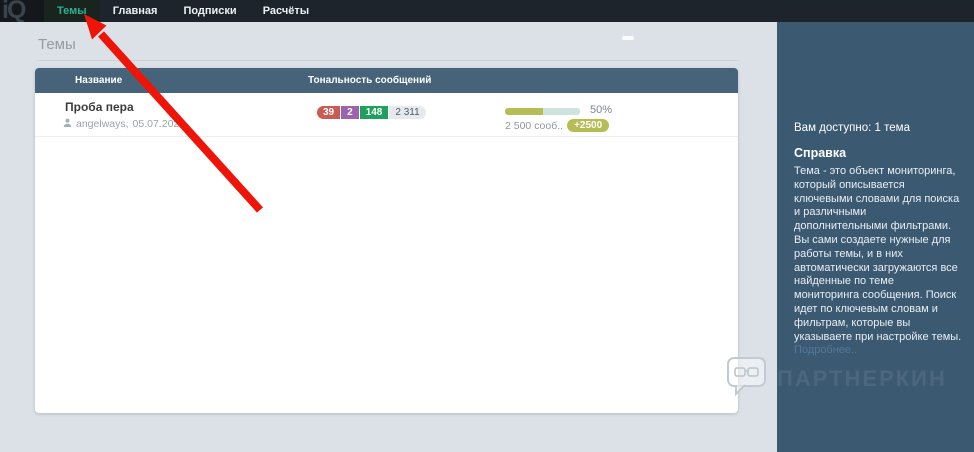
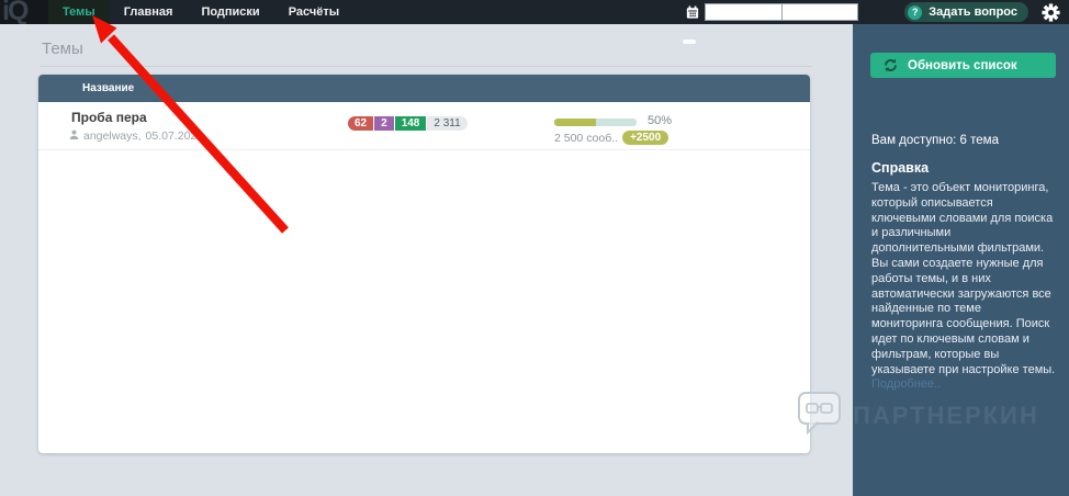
  iQ
  Темы
  Главная
  Подписки
  Расчёты
+ ?
+ Задать вопрос
  Темы
  Название
- Тональность сообщений
  Проба пера
  angelways,
  05.07.202
- 39
+ 62
  2
  148
  2 311
  50%
  2 500 сооб..
  +2500
+ Обновить список
- Вам доступно: 1 тема
+ Вам доступно: 6 тема
  Справка
  Тема - это объект мониторинга, который описывается ключевыми словами для поиска и различными дополнительными фильтрами. Вы сами создаете нужные для работы темы, и в них автоматически загружаются все найденные по теме мониторинга сообщения. Поиск идет по ключевым словам и фильтрам, которые вы указываете при настройке темы. Подробнее..
